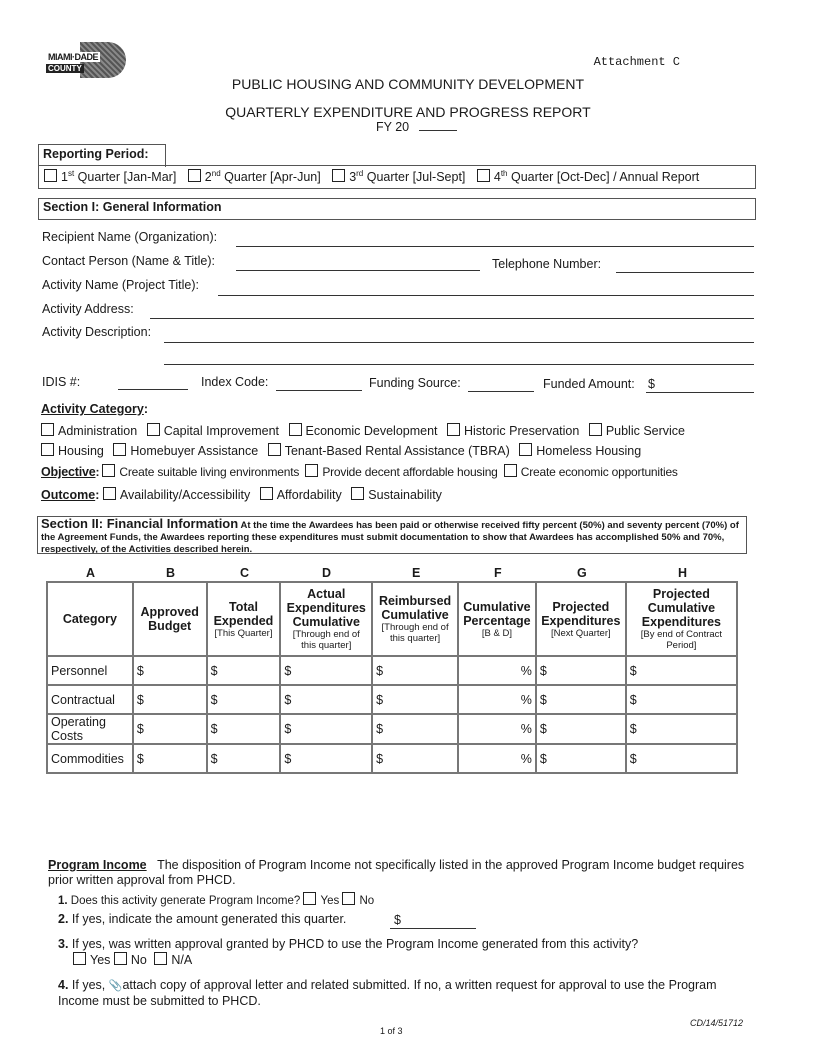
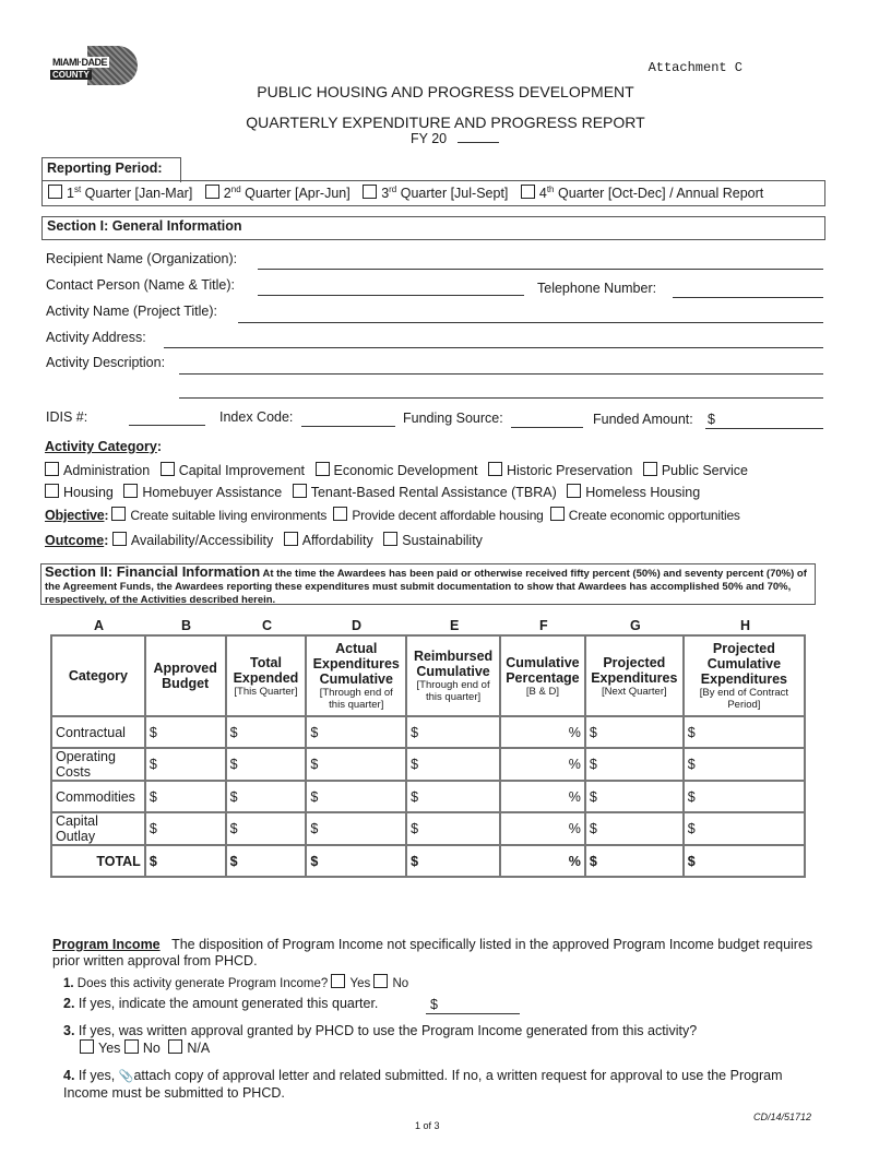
  MIAMI·DADE
  COUNTY
  Attachment C
- PUBLIC HOUSING AND COMMUNITY DEVELOPMENT
+ PUBLIC HOUSING AND PROGRESS DEVELOPMENT
  QUARTERLY EXPENDITURE AND PROGRESS REPORT
  FY 20
  Reporting Period:
  1st Quarter [Jan-Mar] 2nd Quarter [Apr-Jun] 3rd Quarter [Jul-Sept] 4th Quarter [Oct-Dec] / Annual Report
  Section I: General Information
  Recipient Name (Organization):
  Contact Person (Name & Title):
  Telephone Number:
  Activity Name (Project Title):
  Activity Address:
  Activity Description:
  IDIS #:
  Index Code:
  Funding Source:
  Funded Amount:
  $
  Activity Category:
  Administration Capital Improvement Economic Development Historic Preservation Public Service
  Housing Homebuyer Assistance Tenant-Based Rental Assistance (TBRA) Homeless Housing
  Objective: Create suitable living environments Provide decent affordable housing Create economic opportunities
  Outcome: Availability/Accessibility Affordability Sustainability
  Section II: Financial Information At the time the Awardees has been paid or otherwise received fifty percent (50%) and seventy percent (70%) of the Agreement Funds, the Awardees reporting these expenditures must submit documentation to show that Awardees has accomplished 50% and 70%, respectively, of the Activities described herein.
  A
  B
  C
  D
  E
  F
  G
  H
  Category	Approved Budget	Total Expended[This Quarter]	Actual Expenditures Cumulative[Through end of this quarter]	Reimbursed Cumulative[Through end of this quarter]	Cumulative Percentage[B & D]	Projected Expenditures[Next Quarter]	Projected Cumulative Expenditures[By end of Contract Period]
- Personnel	$	$	$	$	%	$	$
  Contractual	$	$	$	$	%	$	$
  Operating Costs	$	$	$	$	%	$	$
  Commodities	$	$	$	$	%	$	$
+ Capital Outlay	$	$	$	$	%	$	$
+ TOTAL	$	$	$	$	%	$	$
  Program Income The disposition of Program Income not specifically listed in the approved Program Income budget requires prior written approval from PHCD.
  1. Does this activity generate Program Income? Yes No
  2. If yes, indicate the amount generated this quarter.
  $
  3. If yes, was written approval granted by PHCD to use the Program Income generated from this activity?
  Yes No N/A
  4. If yes, 📎attach copy of approval letter and related submitted. If no, a written request for approval to use the Program Income must be submitted to PHCD.
  1 of 3
  CD/14/51712
